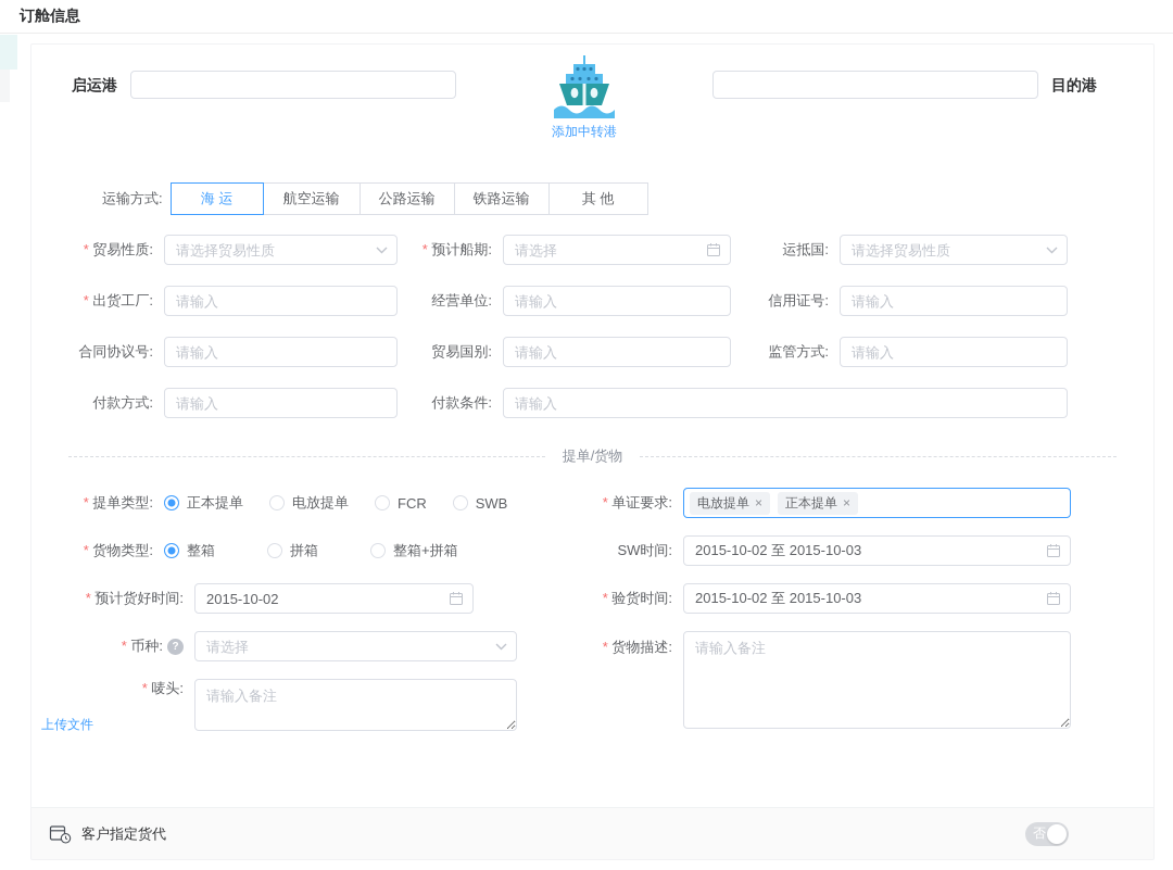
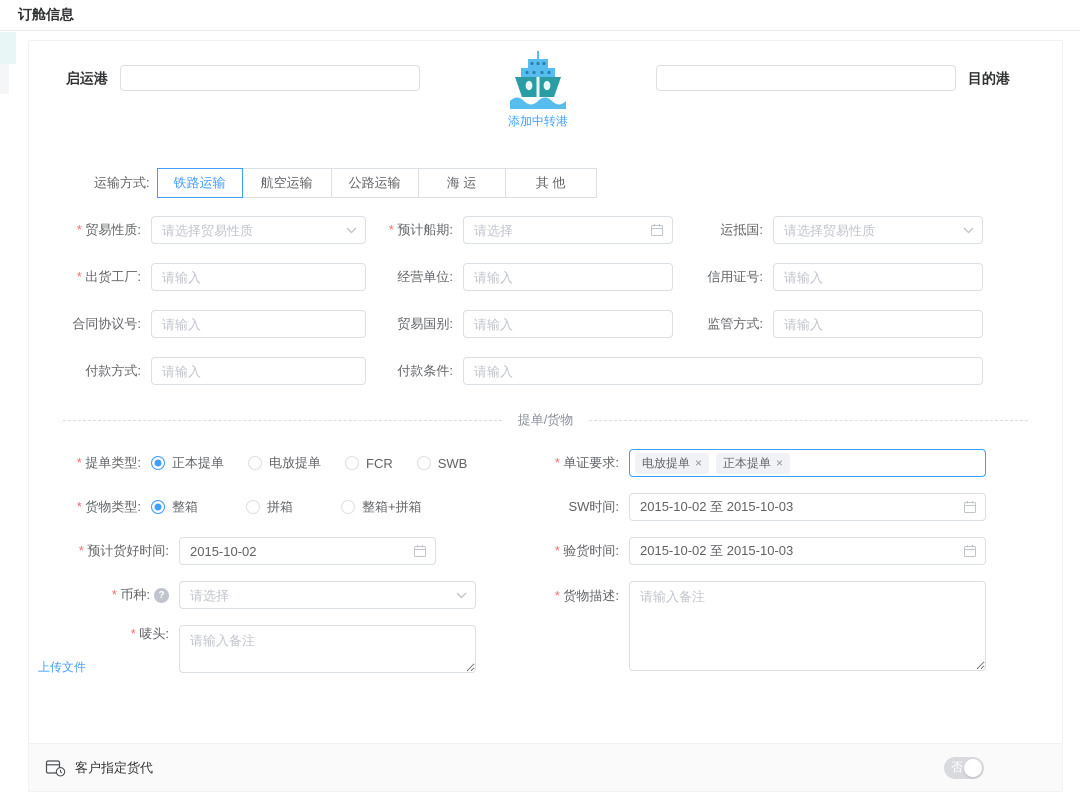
  订舱信息
  启运港
  添加中转港
  目的港
  运输方式:
- 海 运
+ 铁路运输
  航空运输
  公路运输
- 铁路运输
+ 海 运
  其 他
  贸易性质:
  请选择贸易性质
  预计船期:
  请选择
  运抵国:
  请选择贸易性质
  出货工厂:
  请输入
  经营单位:
  请输入
  信用证号:
  请输入
  合同协议号:
  请输入
  贸易国别:
  请输入
  监管方式:
  请输入
  付款方式:
  请输入
  付款条件:
  请输入
  提单/货物
  提单类型:
  正本提单
  电放提单
  FCR
  SWB
  货物类型:
  整箱
  拼箱
  整箱+拼箱
  预计货好时间:
  2015-10-02
  币种:
  ?
  请选择
  唛头:
  上传文件
  请输入备注
  单证要求:
  电放提单
  ×
  正本提单
  ×
  SW时间:
  2015-10-02 至 2015-10-03
  验货时间:
  2015-10-02 至 2015-10-03
  货物描述:
  请输入备注
  客户指定货代
  否
